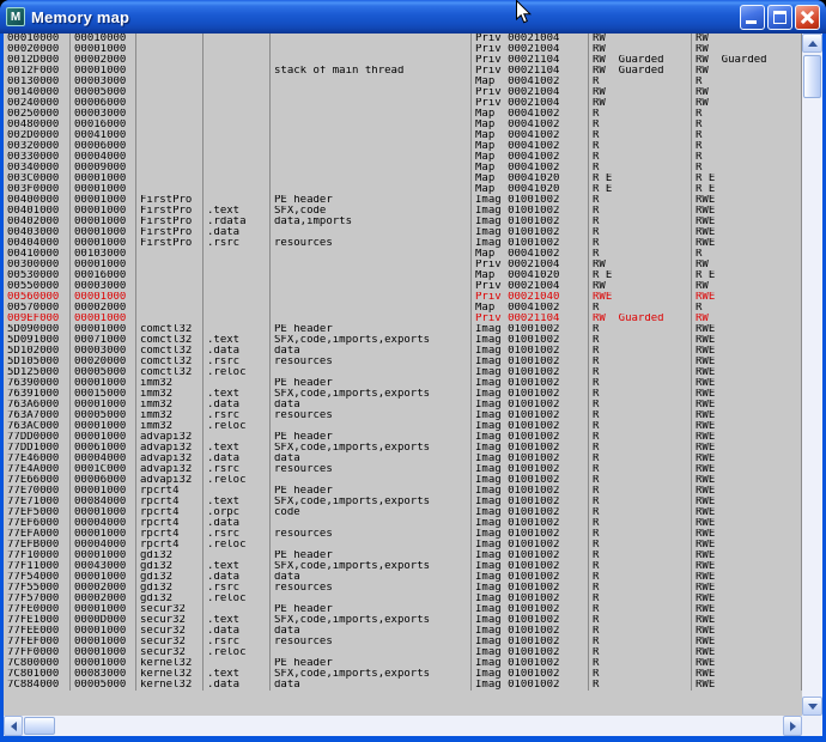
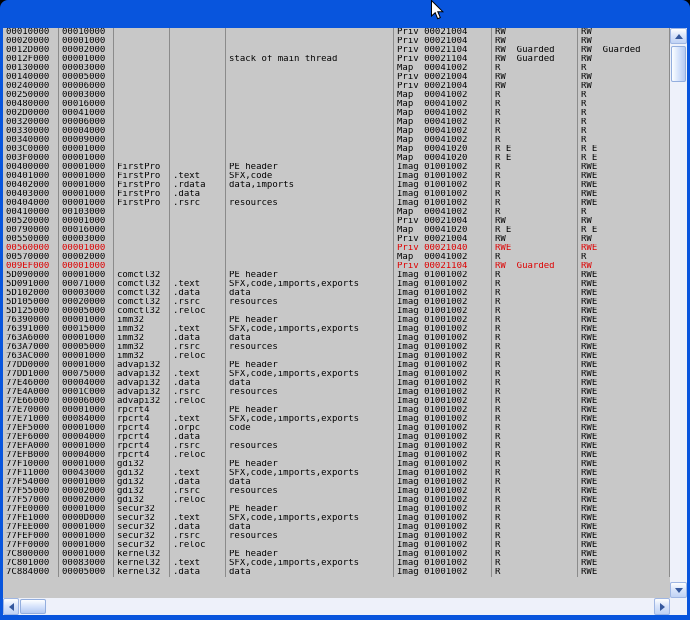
- M
- Memory map
  00010000
  00010000
  Priv 00021004
  RW
  RW
  00020000
  00001000
  Priv 00021004
  RW
  RW
  0012D000
  00002000
  Priv 00021104
  RW Guarded
  RW Guarded
  0012F000
  00001000
  stack of main thread
  Priv 00021104
  RW Guarded
  RW
  00130000
  00003000
  Map 00041002
  R
  R
  00140000
  00005000
  Priv 00021004
  RW
  RW
  00240000
  00006000
  Priv 00021004
  RW
  RW
  00250000
  00003000
  Map 00041002
  R
  R
  00480000
  00016000
  Map 00041002
  R
  R
  002D0000
  00041000
  Map 00041002
  R
  R
  00320000
  00006000
  Map 00041002
  R
  R
  00330000
  00004000
  Map 00041002
  R
  R
  00340000
  00009000
  Map 00041002
  R
  R
  003C0000
  00001000
  Map 00041020
  R E
  R E
  003F0000
  00001000
  Map 00041020
  R E
  R E
  00400000
  00001000
  FirstPro
  PE header
  Imag 01001002
  R
  RWE
  00401000
  00001000
  FirstPro
  .text
  SFX,code
  Imag 01001002
  R
  RWE
  00402000
  00001000
  FirstPro
  .rdata
  data,imports
  Imag 01001002
  R
  RWE
  00403000
  00001000
  FirstPro
  .data
  Imag 01001002
  R
  RWE
  00404000
  00001000
  FirstPro
  .rsrc
  resources
  Imag 01001002
  R
  RWE
  00410000
  00103000
  Map 00041002
  R
  R
- 00300000
+ 00520000
  00001000
  Priv 00021004
  RW
  RW
- 00530000
+ 00790000
  00016000
  Map 00041020
  R E
  R E
  00550000
  00003000
  Priv 00021004
  RW
  RW
  00560000
  00001000
  Priv 00021040
  RWE
  RWE
  00570000
  00002000
  Map 00041002
  R
  R
  009EF000
  00001000
  Priv 00021104
  RW Guarded
  RW
  5D090000
  00001000
  comctl32
  PE header
  Imag 01001002
  R
  RWE
  5D091000
  00071000
  comctl32
  .text
  SFX,code,imports,exports
  Imag 01001002
  R
  RWE
  5D102000
  00003000
  comctl32
  .data
  data
  Imag 01001002
  R
  RWE
  5D105000
  00020000
  comctl32
  .rsrc
  resources
  Imag 01001002
  R
  RWE
  5D125000
  00005000
  comctl32
  .reloc
  Imag 01001002
  R
  RWE
  76390000
  00001000
  imm32
  PE header
  Imag 01001002
  R
  RWE
  76391000
  00015000
  imm32
  .text
  SFX,code,imports,exports
  Imag 01001002
  R
  RWE
  763A6000
  00001000
  imm32
  .data
  data
  Imag 01001002
  R
  RWE
  763A7000
  00005000
  imm32
  .rsrc
  resources
  Imag 01001002
  R
  RWE
  763AC000
  00001000
  imm32
  .reloc
  Imag 01001002
  R
  RWE
  77DD0000
  00001000
  advapi32
  PE header
  Imag 01001002
  R
  RWE
  77DD1000
- 00061000
+ 00075000
  advapi32
  .text
  SFX,code,imports,exports
  Imag 01001002
  R
  RWE
  77E46000
  00004000
  advapi32
  .data
  data
  Imag 01001002
  R
  RWE
  77E4A000
  0001C000
  advapi32
  .rsrc
  resources
  Imag 01001002
  R
  RWE
  77E66000
  00006000
  advapi32
  .reloc
  Imag 01001002
  R
  RWE
  77E70000
  00001000
  rpcrt4
  PE header
  Imag 01001002
  R
  RWE
  77E71000
  00084000
  rpcrt4
  .text
  SFX,code,imports,exports
  Imag 01001002
  R
  RWE
  77EF5000
  00001000
  rpcrt4
  .orpc
  code
  Imag 01001002
  R
  RWE
  77EF6000
  00004000
  rpcrt4
  .data
  Imag 01001002
  R
  RWE
  77EFA000
  00001000
  rpcrt4
  .rsrc
  resources
  Imag 01001002
  R
  RWE
  77EFB000
  00004000
  rpcrt4
  .reloc
  Imag 01001002
  R
  RWE
  77F10000
  00001000
  gdi32
  PE header
  Imag 01001002
  R
  RWE
  77F11000
  00043000
  gdi32
  .text
  SFX,code,imports,exports
  Imag 01001002
  R
  RWE
  77F54000
  00001000
  gdi32
  .data
  data
  Imag 01001002
  R
  RWE
  77F55000
  00002000
  gdi32
  .rsrc
  resources
  Imag 01001002
  R
  RWE
  77F57000
  00002000
  gdi32
  .reloc
  Imag 01001002
  R
  RWE
  77FE0000
  00001000
  secur32
  PE header
  Imag 01001002
  R
  RWE
  77FE1000
  0000D000
  secur32
  .text
  SFX,code,imports,exports
  Imag 01001002
  R
  RWE
  77FEE000
  00001000
  secur32
  .data
  data
  Imag 01001002
  R
  RWE
  77FEF000
  00001000
  secur32
  .rsrc
  resources
  Imag 01001002
  R
  RWE
  77FF0000
  00001000
  secur32
  .reloc
  Imag 01001002
  R
  RWE
  7C800000
  00001000
  kernel32
  PE header
  Imag 01001002
  R
  RWE
  7C801000
  00083000
  kernel32
  .text
  SFX,code,imports,exports
  Imag 01001002
  R
  RWE
  7C884000
  00005000
  kernel32
  .data
  data
  Imag 01001002
  R
  RWE
